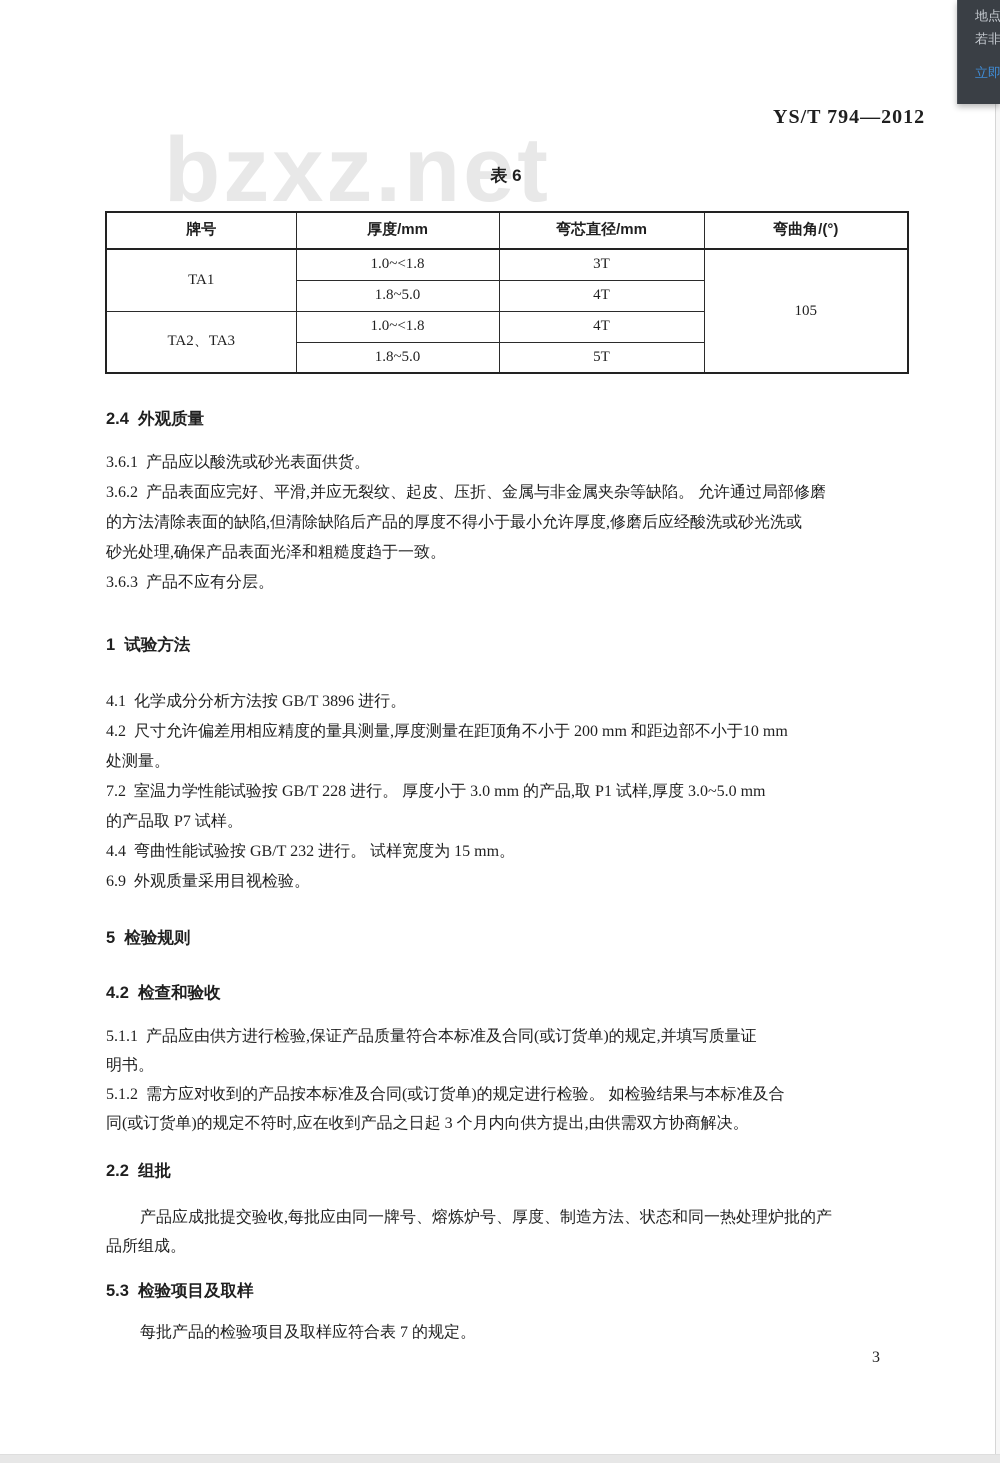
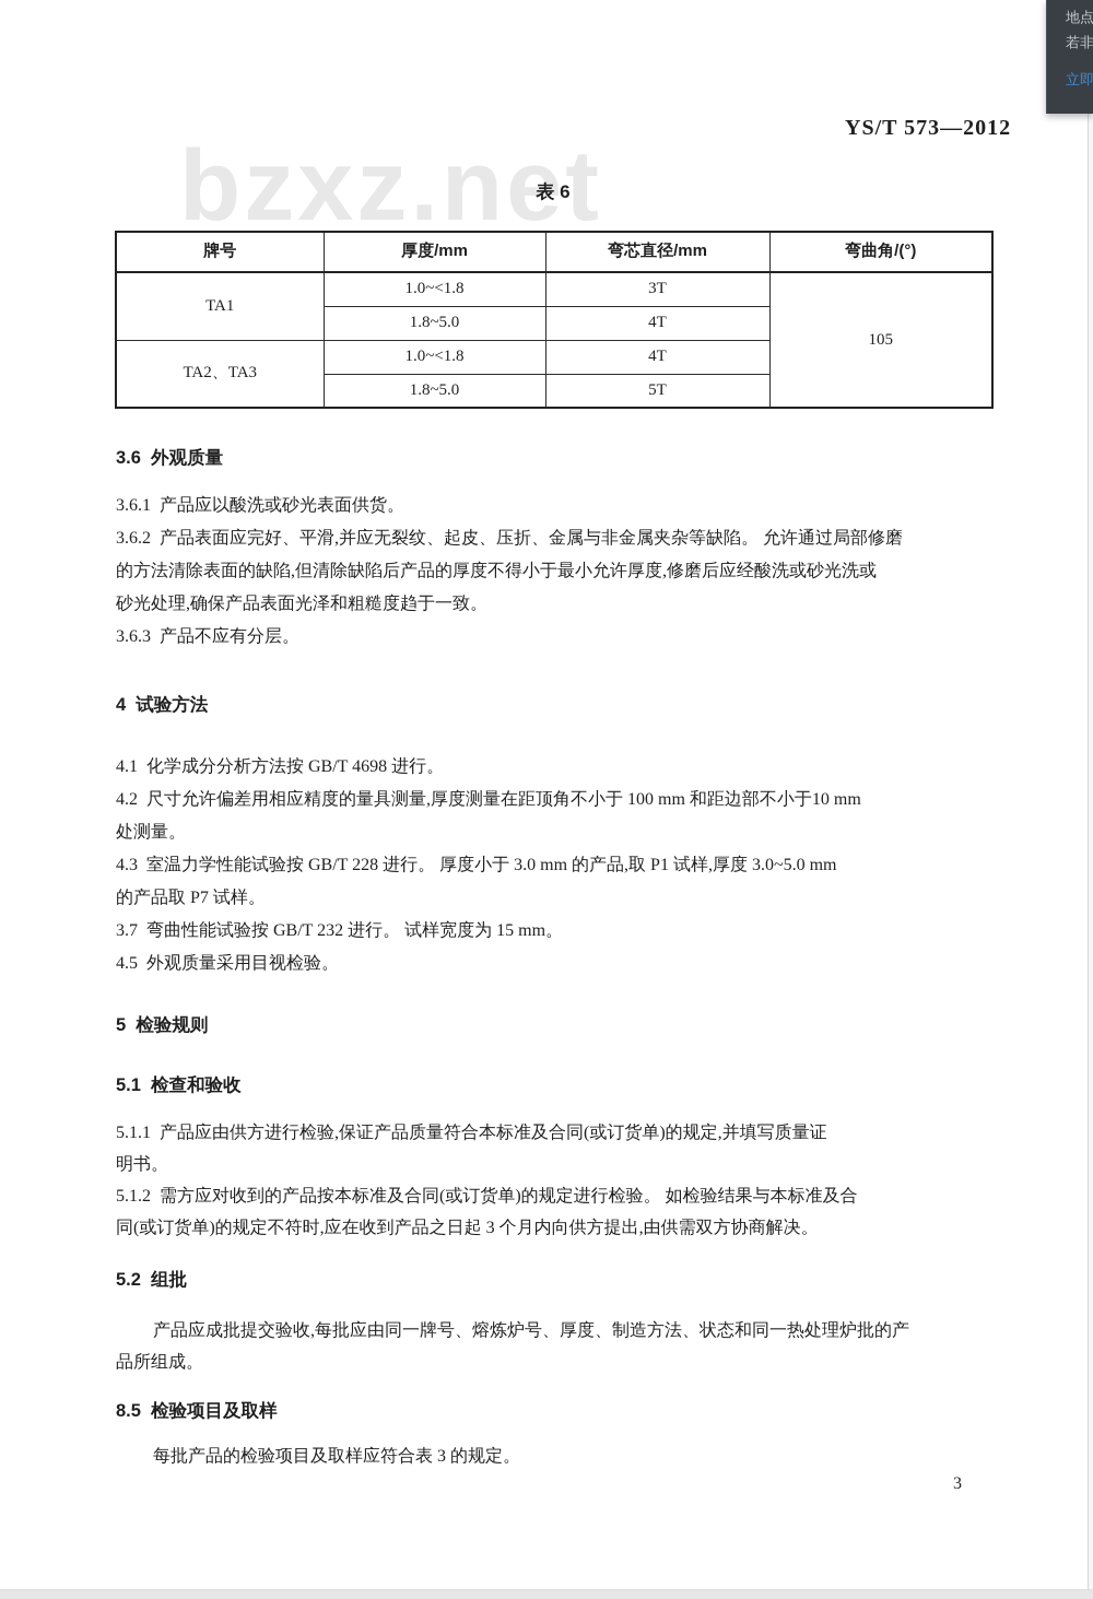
  地点
  若非
  立即
  bzxz.net
- YS/T 794—2012
+ YS/T 573—2012
  表 6
  牌号	厚度/mm	弯芯直径/mm	弯曲角/(°)
  TA1	1.0~<1.8	3T	105
  1.8~5.0	4T
  TA2、TA3	1.0~<1.8	4T
  1.8~5.0	5T
- 2.4 外观质量
+ 3.6 外观质量
  3.6.1 产品应以酸洗或砂光表面供货。
  3.6.2 产品表面应完好、平滑,并应无裂纹、起皮、压折、金属与非金属夹杂等缺陷。 允许通过局部修磨
  的方法清除表面的缺陷,但清除缺陷后产品的厚度不得小于最小允许厚度,修磨后应经酸洗或砂光洗或
  砂光处理,确保产品表面光泽和粗糙度趋于一致。
  3.6.3 产品不应有分层。
- 1 试验方法
+ 4 试验方法
- 4.1 化学成分分析方法按 GB/T 3896 进行。
+ 4.1 化学成分分析方法按 GB/T 4698 进行。
- 4.2 尺寸允许偏差用相应精度的量具测量,厚度测量在距顶角不小于 200 mm 和距边部不小于10 mm
+ 4.2 尺寸允许偏差用相应精度的量具测量,厚度测量在距顶角不小于 100 mm 和距边部不小于10 mm
  处测量。
- 7.2 室温力学性能试验按 GB/T 228 进行。 厚度小于 3.0 mm 的产品,取 P1 试样,厚度 3.0~5.0 mm
+ 4.3 室温力学性能试验按 GB/T 228 进行。 厚度小于 3.0 mm 的产品,取 P1 试样,厚度 3.0~5.0 mm
  的产品取 P7 试样。
- 4.4 弯曲性能试验按 GB/T 232 进行。 试样宽度为 15 mm。
+ 3.7 弯曲性能试验按 GB/T 232 进行。 试样宽度为 15 mm。
- 6.9 外观质量采用目视检验。
+ 4.5 外观质量采用目视检验。
  5 检验规则
- 4.2 检查和验收
+ 5.1 检查和验收
  5.1.1 产品应由供方进行检验,保证产品质量符合本标准及合同(或订货单)的规定,并填写质量证
  明书。
  5.1.2 需方应对收到的产品按本标准及合同(或订货单)的规定进行检验。 如检验结果与本标准及合
  同(或订货单)的规定不符时,应在收到产品之日起 3 个月内向供方提出,由供需双方协商解决。
- 2.2 组批
+ 5.2 组批
  产品应成批提交验收,每批应由同一牌号、熔炼炉号、厚度、制造方法、状态和同一热处理炉批的产
  品所组成。
- 5.3 检验项目及取样
+ 8.5 检验项目及取样
- 每批产品的检验项目及取样应符合表 7 的规定。
+ 每批产品的检验项目及取样应符合表 3 的规定。
  3
